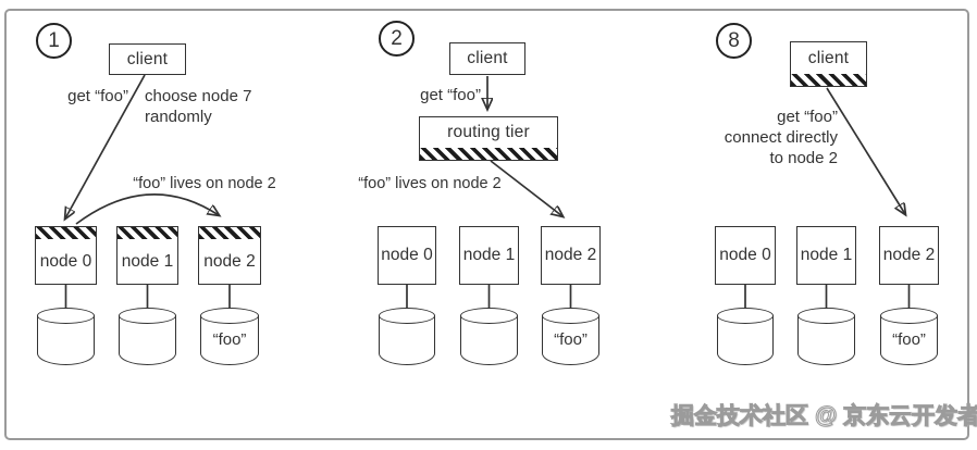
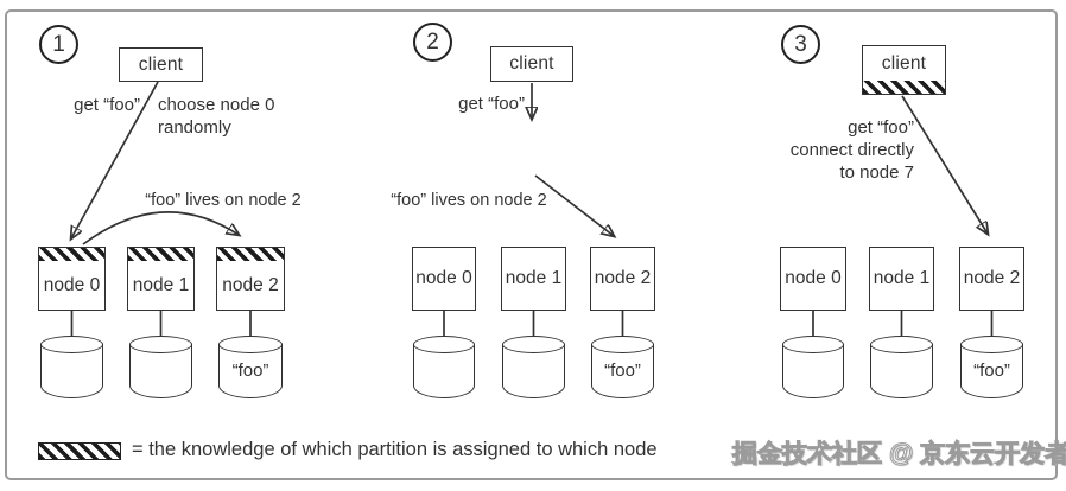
  1
  client
  get “foo”
- choose node 7
+ choose node 0
  randomly
  “foo” lives on node 2
  node 0
  node 1
  node 2
  “foo”
  2
  client
  get “foo”
- routing tier
  “foo” lives on node 2
  node 0
  node 1
  node 2
  “foo”
- 8
+ 3
  client
  get “foo”
  connect directly
- to node 2
+ to node 7
  node 0
  node 1
  node 2
  “foo”
+ = the knowledge of which partition is assigned to which node
  掘金技术社区 @ 京东云开发者
